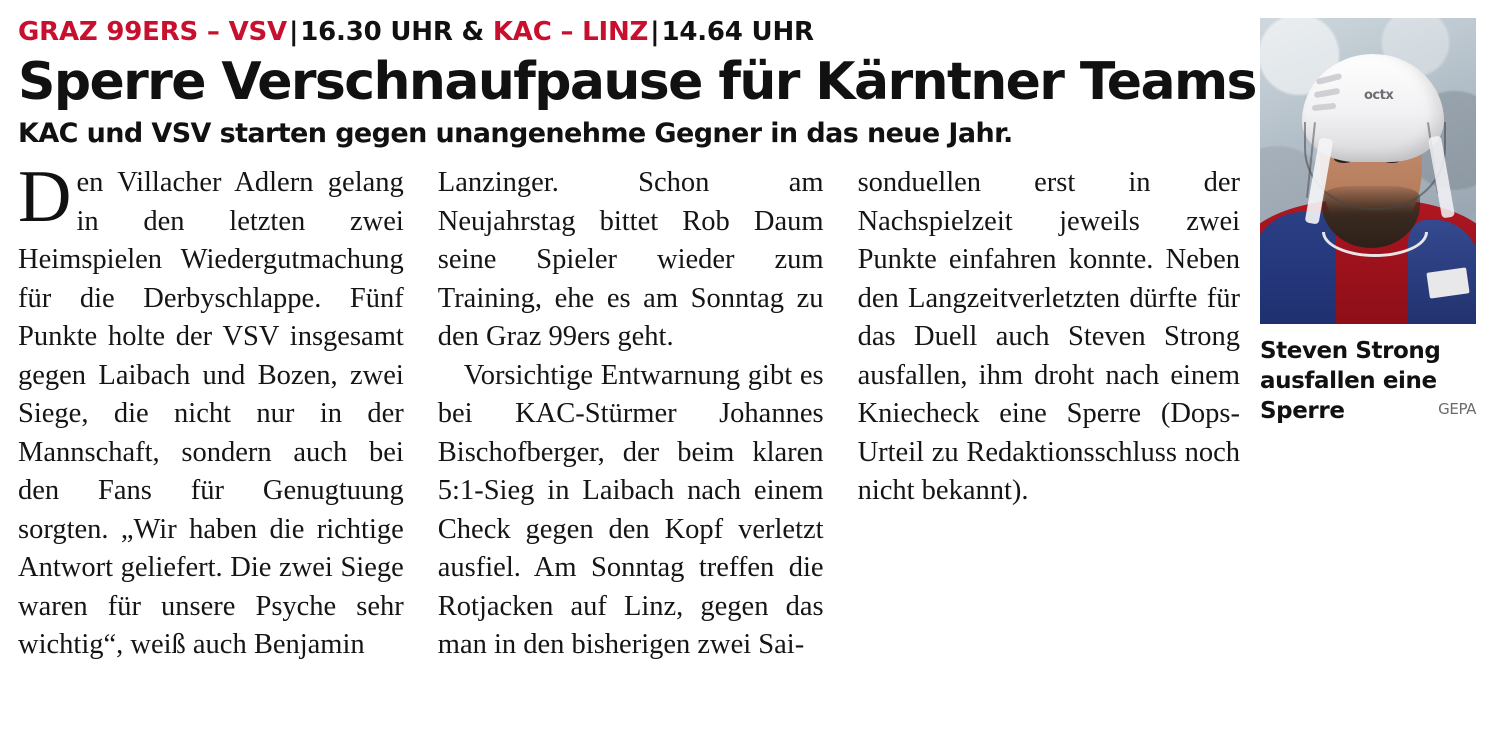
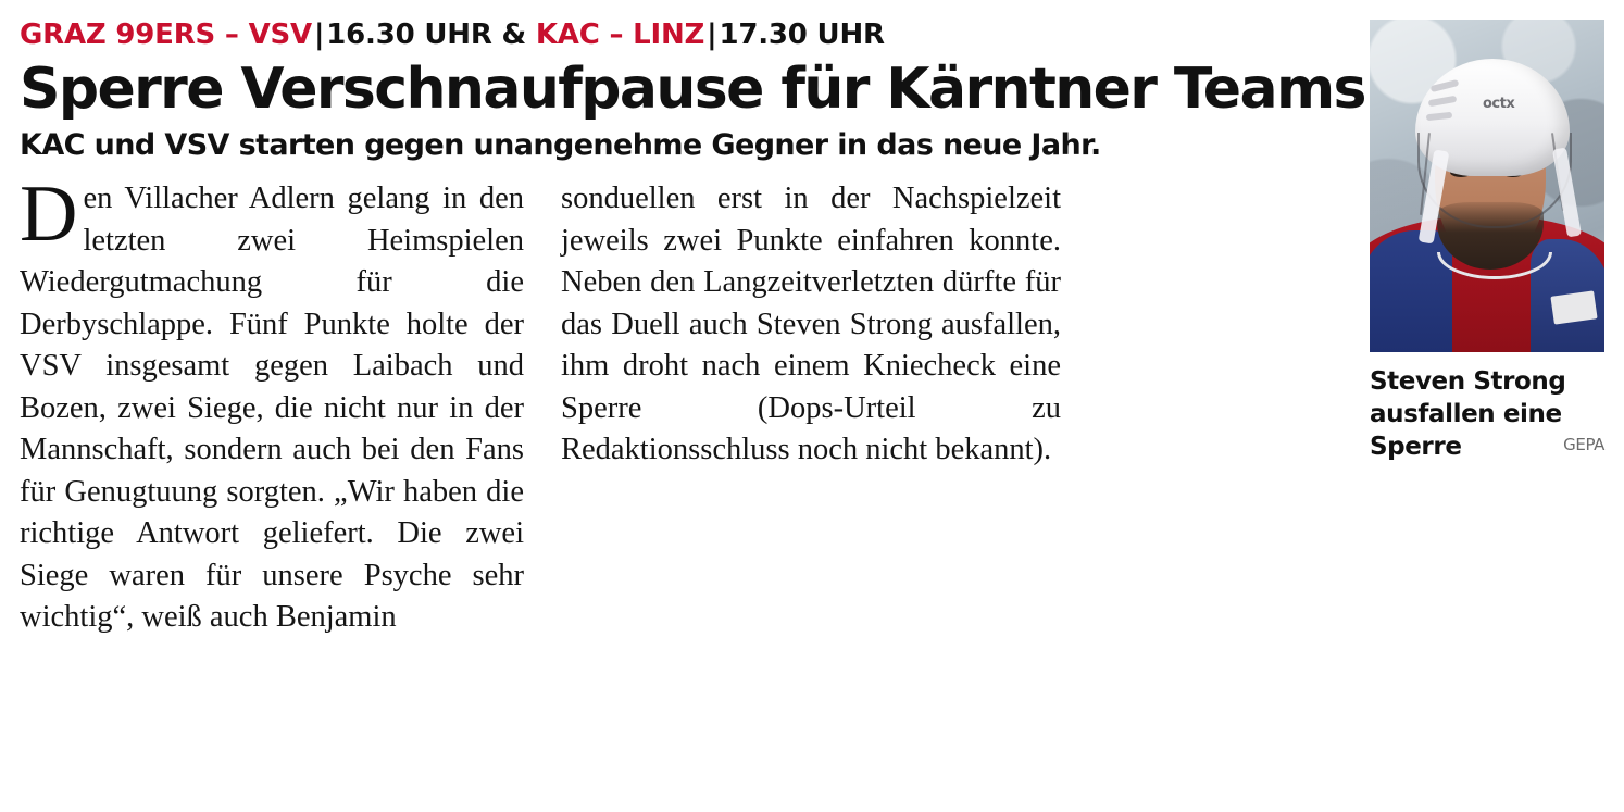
- GRAZ 99ERS – VSV|16.30 UHR & KAC – LINZ|14.64 UHR
+ GRAZ 99ERS – VSV|16.30 UHR & KAC – LINZ|17.30 UHR
  Sperre Verschnaufpause für Kärntner Teams
  KAC und VSV starten gegen unangenehme Gegner in das neue Jahr.
  D
  en Villacher Adlern gelang in den letzten zwei Heimspielen Wiedergutmachung für die Derbyschlappe. Fünf Punkte holte der VSV insgesamt gegen Laibach und Bozen, zwei Siege, die nicht nur in der Mannschaft, sondern auch bei den Fans für Genugtuung sorgten. „Wir haben die richtige Antwort geliefert. Die zwei Siege waren für unsere Psyche sehr wichtig“, weiß auch Benjamin
- Lanzinger. Schon am Neujahrstag bittet Rob Daum seine Spieler wieder zum Training, ehe es am Sonntag zu den Graz 99ers geht.
- Vorsichtige Entwarnung gibt es bei KAC-Stürmer Johannes Bischofberger, der beim klaren 5:1-Sieg in Laibach nach einem Check gegen den Kopf verletzt ausfiel. Am Sonntag treffen die Rotjacken auf Linz, gegen das man in den bisherigen zwei Sai-
  sonduellen erst in der Nachspielzeit jeweils zwei Punkte einfahren konnte. Neben den Langzeitverletzten dürfte für das Duell auch Steven Strong ausfallen, ihm droht nach einem Kniecheck eine Sperre (Dops-Urteil zu Redaktionsschluss noch nicht bekannt).
  octx
  Steven Strong ausfallen eine Sperre
  GEPA
